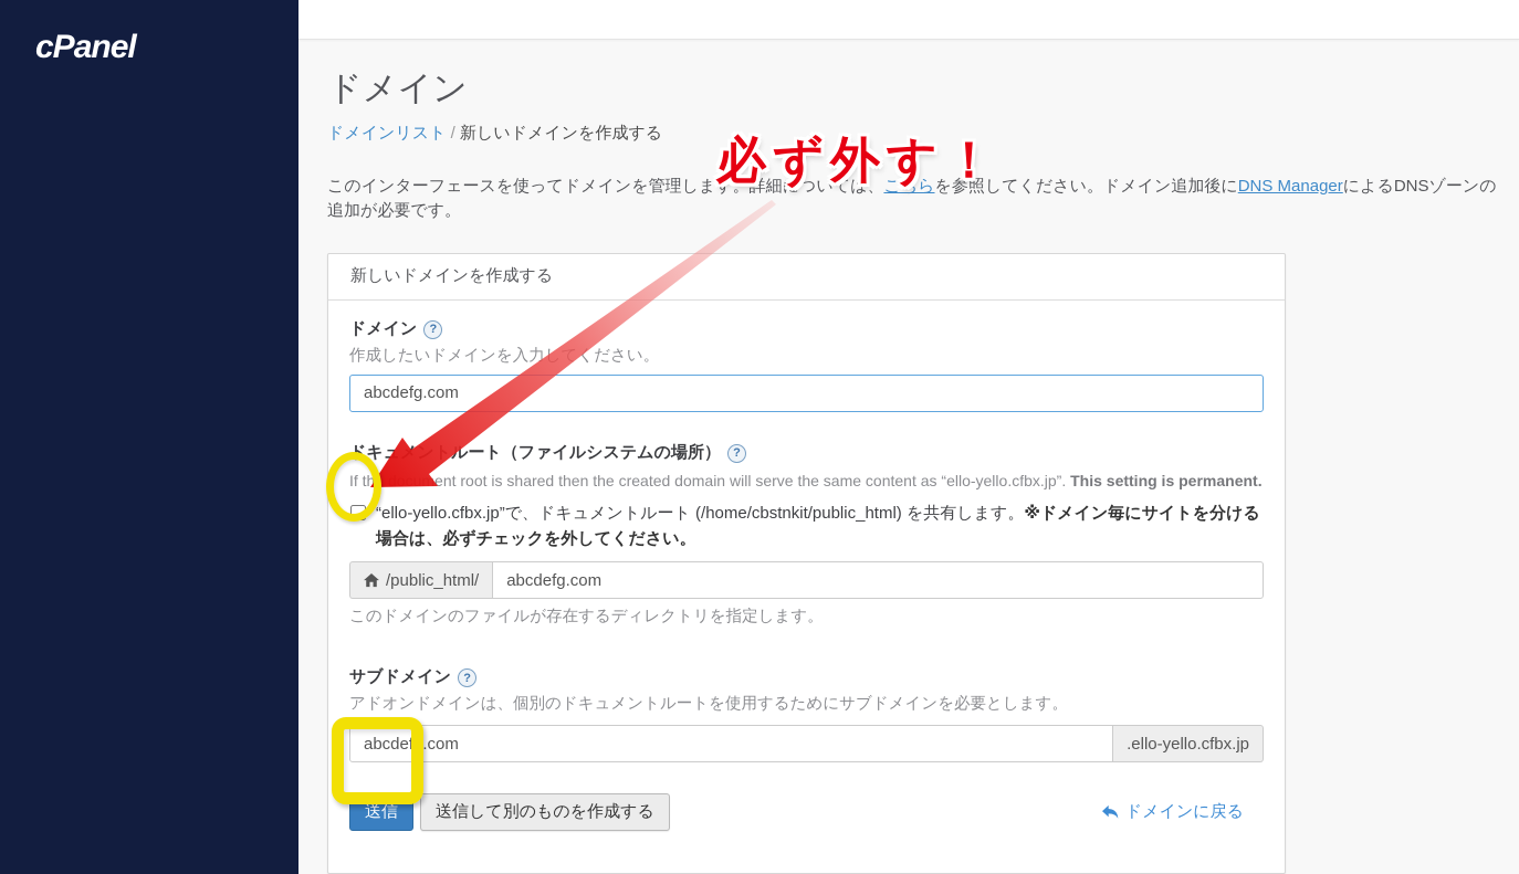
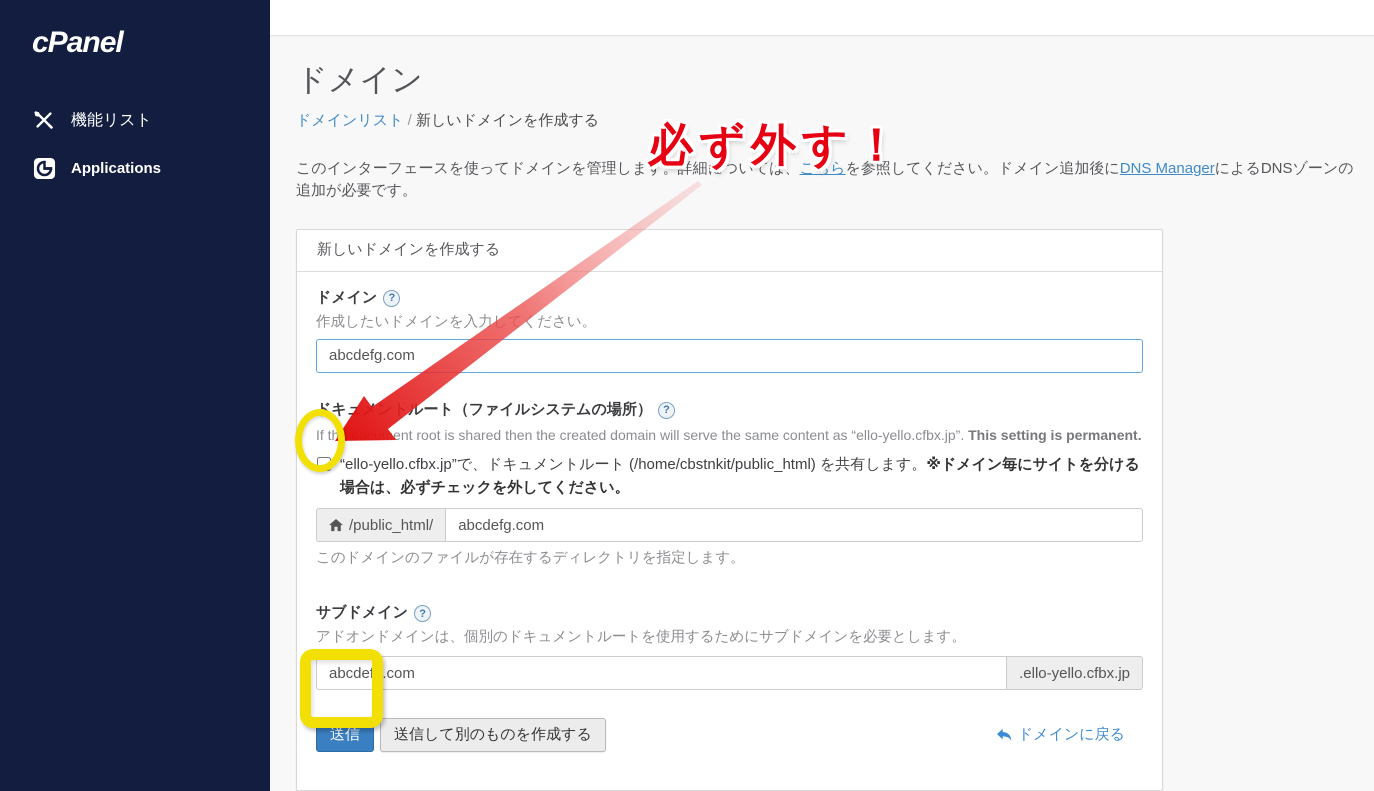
  cPanel
+ 機能リスト
+ Applications
  ドメイン
  ドメインリスト / 新しいドメインを作成する
  このインターフェースを使ってドメインを管理します。詳細については、こちらを参照してください。ドメイン追加後にDNS ManagerによるDNSゾーンの追加が必要です。
  新しいドメインを作成する
  ドメイン
  ?
  作成したいドメインを入力ください。
  abcdefg.com
  ドキュルート（ファイルシステムの場所）
  ?
  If thent root is shared then the created domain will serve the same content as “ello-yello.cfbx.jp”. This setting is permanent.
  “ello-yello.cfbx.jp”で、ドキュメントルート (/home/cbstnkit/public_html) を共有します。※ドメイン毎にサイトを分ける場合は、必ずチェックを外してください。
  /public_html/
  abcdefg.com
  このドメインのファイルが存在するディレクトリを指定します。
  サブドメイン
  ?
  アドオンドメインは、個別のドキュメントルートを使用するためにサブドメインを必要とします。
  abcdefg.com
  .ello-yello.cfbx.jp
  送信
  送信して別のものを作成する
  ドメインに戻る
  必ず外す！
